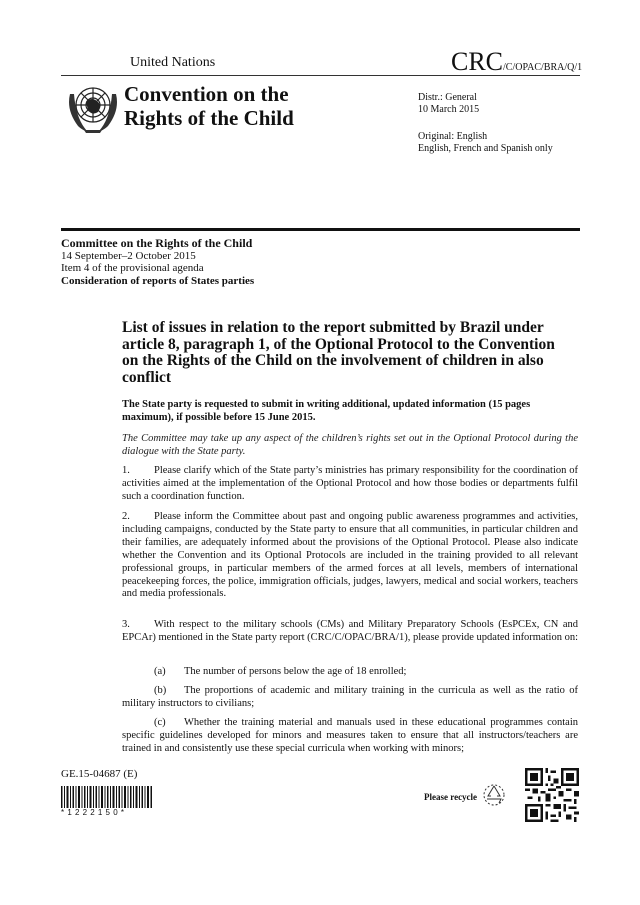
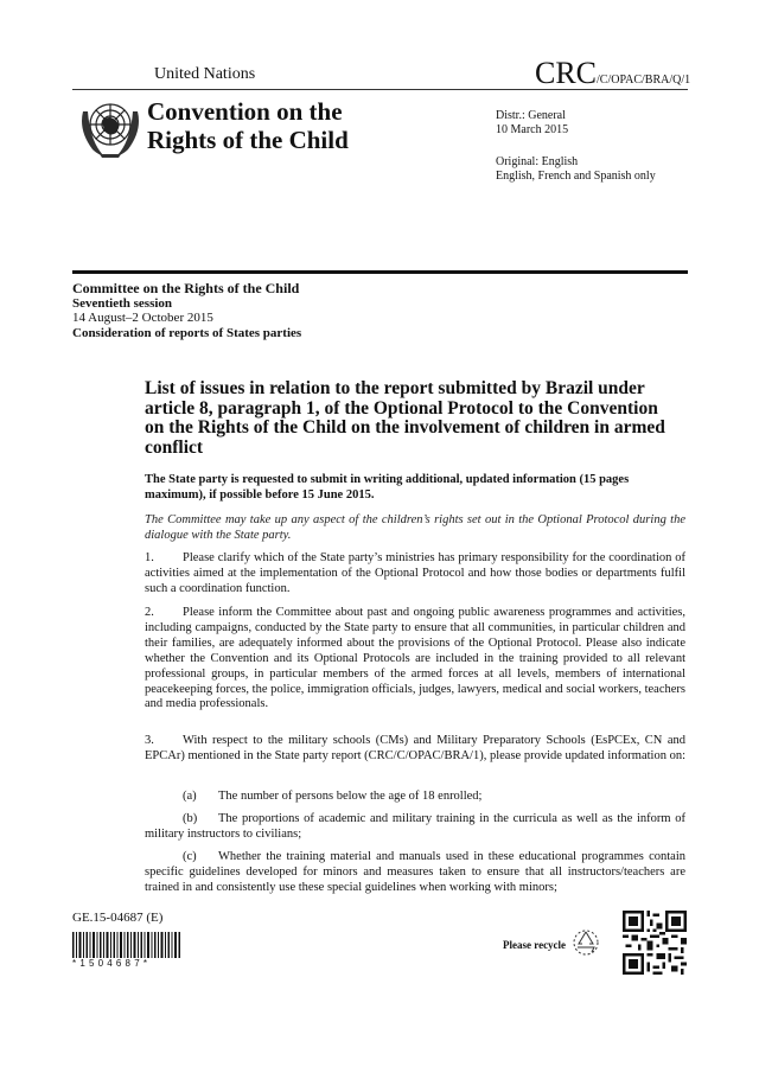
  United Nations
  CRC/C/OPAC/BRA/Q/1
  Convention on the
  Rights of the Child
  Distr.: General
  10 March 2015
  Original: English
  English, French and Spanish only
  Committee on the Rights of the Child
+ Seventieth session
- 14 September–2 October 2015
+ 14 August–2 October 2015
- Item 4 of the provisional agenda
  Consideration of reports of States parties
- List of issues in relation to the report submitted by Brazil under article 8, paragraph 1, of the Optional Protocol to the Convention on the Rights of the Child on the involvement of children in also conflict
+ List of issues in relation to the report submitted by Brazil under article 8, paragraph 1, of the Optional Protocol to the Convention on the Rights of the Child on the involvement of children in armed conflict
  The State party is requested to submit in writing additional, updated information (15 pages maximum), if possible before 15 June 2015.
  The Committee may take up any aspect of the children’s rights set out in the Optional Protocol during the dialogue with the State party.
  1. Please clarify which of the State party’s ministries has primary responsibility for the coordination of activities aimed at the implementation of the Optional Protocol and how those bodies or departments fulfil such a coordination function.
  2. Please inform the Committee about past and ongoing public awareness programmes and activities, including campaigns, conducted by the State party to ensure that all communities, in particular children and their families, are adequately informed about the provisions of the Optional Protocol. Please also indicate whether the Convention and its Optional Protocols are included in the training provided to all relevant professional groups, in particular members of the armed forces at all levels, members of international peacekeeping forces, the police, immigration officials, judges, lawyers, medical and social workers, teachers and media professionals.
  3. With respect to the military schools (CMs) and Military Preparatory Schools (EsPCEx, CN and EPCAr) mentioned in the State party report (CRC/C/OPAC/BRA/1), please provide updated information on:
  (a) The number of persons below the age of 18 enrolled;
- (b) The proportions of academic and military training in the curricula as well as the ratio of military instructors to civilians;
+ (b) The proportions of academic and military training in the curricula as well as the inform of military instructors to civilians;
- (c) Whether the training material and manuals used in these educational programmes contain specific guidelines developed for minors and measures taken to ensure that all instructors/teachers are trained in and consistently use these special curricula when working with minors;
+ (c) Whether the training material and manuals used in these educational programmes contain specific guidelines developed for minors and measures taken to ensure that all instructors/teachers are trained in and consistently use these special guidelines when working with minors;
  GE.15-04687 (E)
- *1222150*
+ *1504687*
  Please recycle
